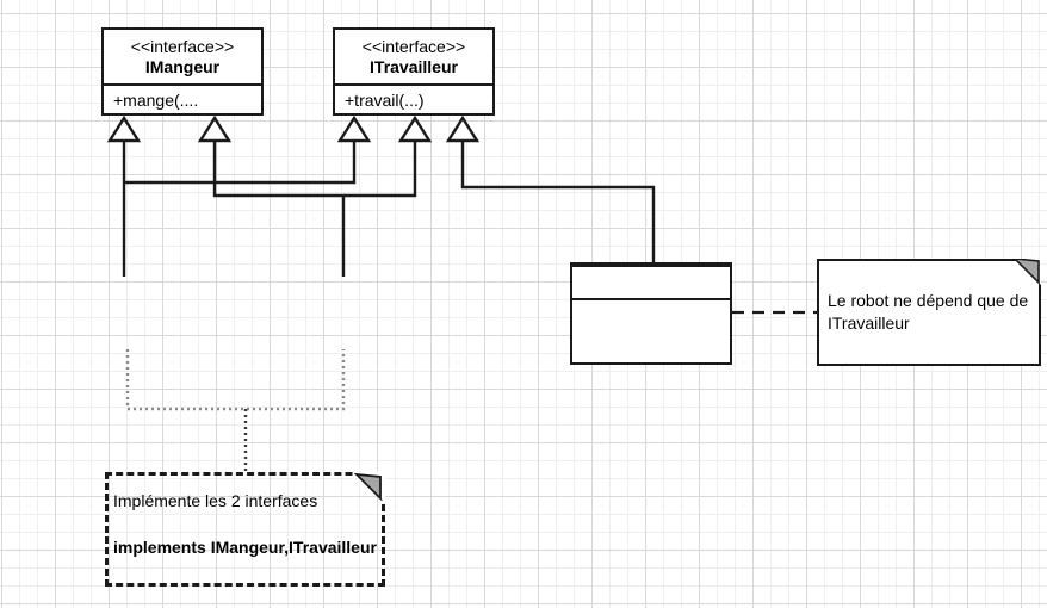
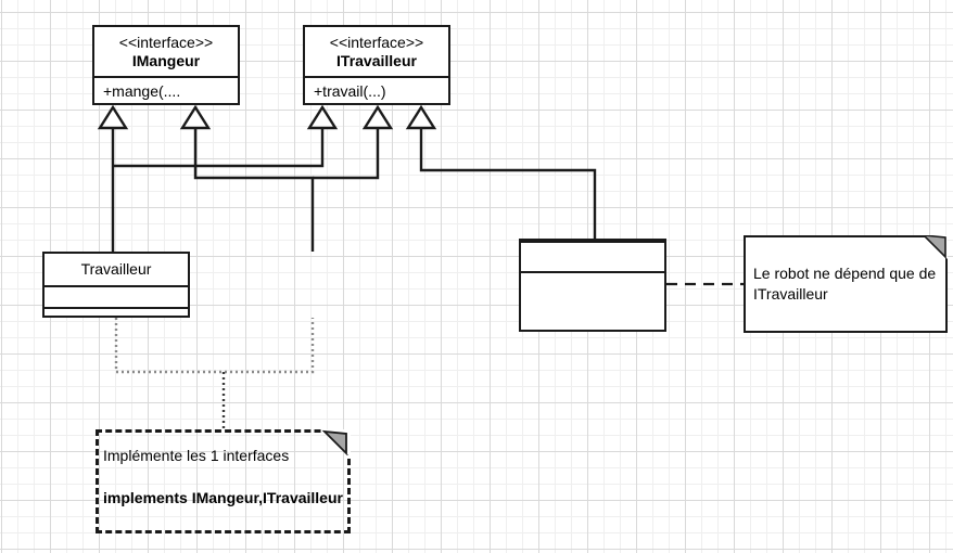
  <<interface>>
  IMangeur
  +mange(....
  <<interface>>
  ITravailleur
  +travail(...)
+ Travailleur
  Le robot ne dépend que de
  ITravailleur
- Implémente les 2 interfaces
+ Implémente les 1 interfaces
  implements IMangeur,ITravailleur
